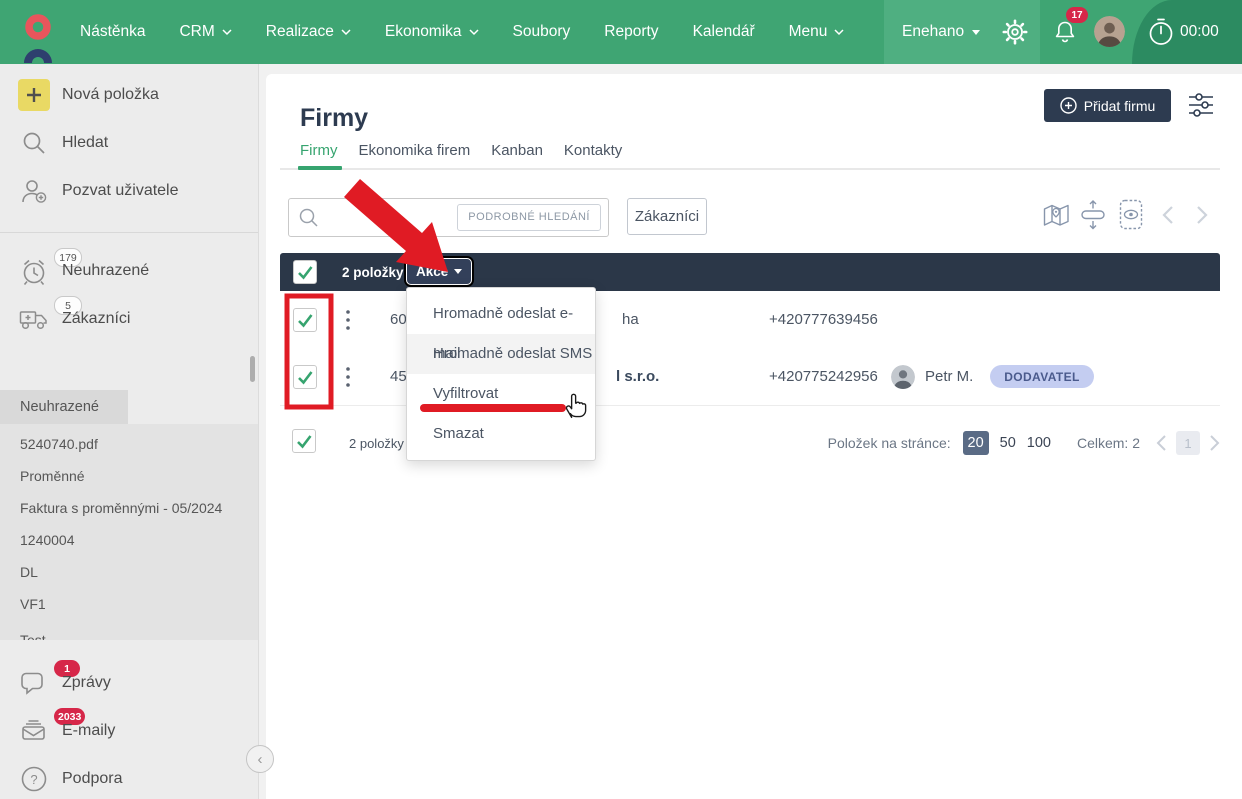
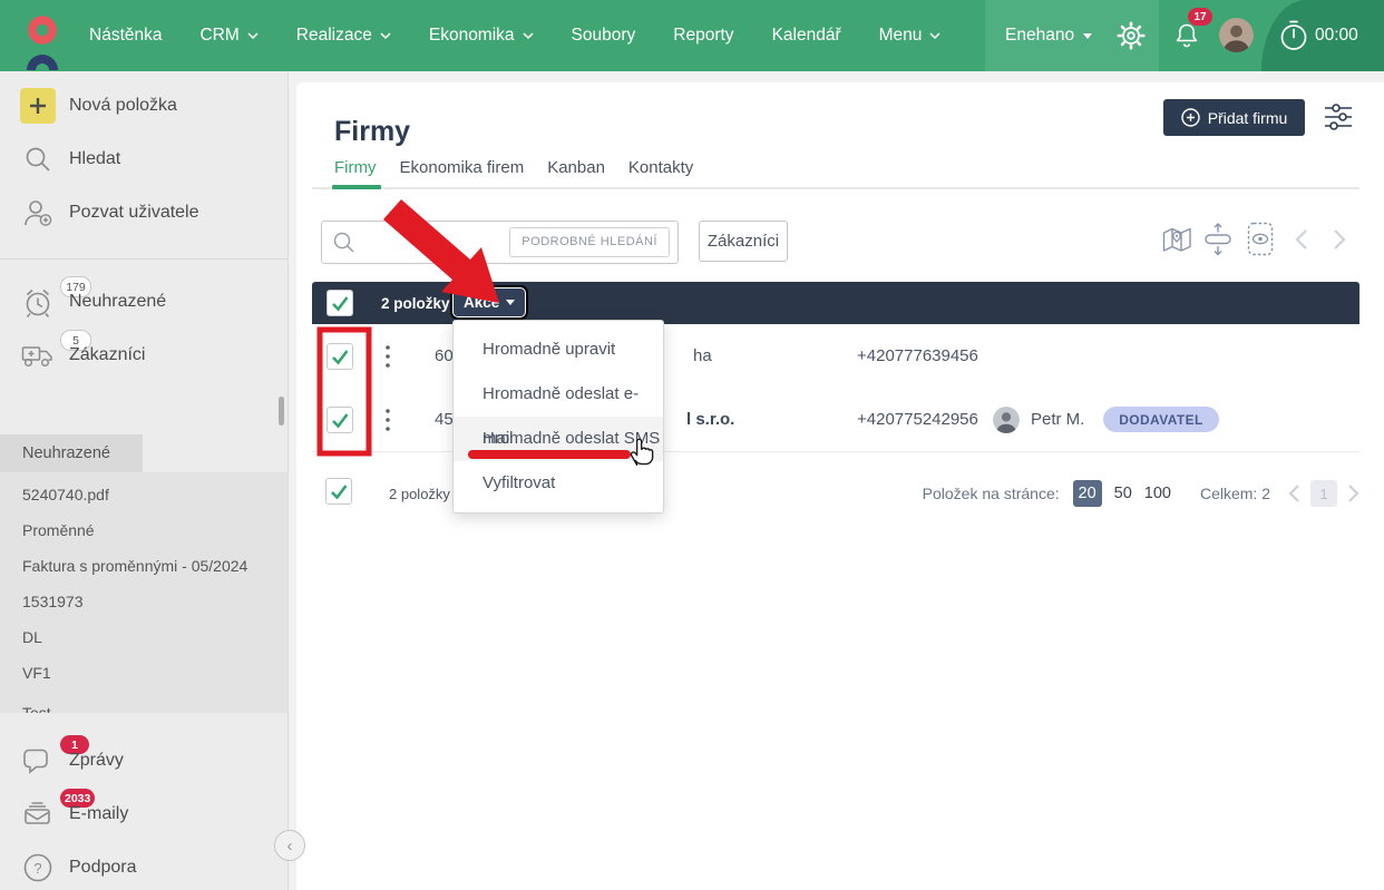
  Nástěnka
  CRM
  Realizace
  Ekonomika
  Soubory
  Reporty
  Kalendář
  Menu
  Enehano
  17
  00:00
  Nová položka
  Hledat
  Pozvat uživatele
  179
  Neuhrazené
  5
  Zákazníci
  Neuhrazené
  5240740.pdf
  Proměnné
  Faktura s proměnnými - 05/2024
- 1240004
+ 1531973
  DL
  VF1
  1
  Zprávy
  2033
  E-maily
  ?
  Podpora
  ‹
  Firmy
  Firmy
  Ekonomika firem
  Kanban
  Kontakty
  Přidat firmu
  PODROBNÉ HLEDÁNÍ
  Zákazníci
  2 položky
  Akce
  ha
  +420777639456
  l s.r.o.
  +420775242956
  Petr M.
  DODAVATEL
  2 položky
  Položek na stránce:
  20
  50
  100
  Celkem: 2
  1
+ Hromadně upravit
  Hromadně odeslat e-
  Hromadně odeslat SMS
  Vyfiltrovat
- Smazat
